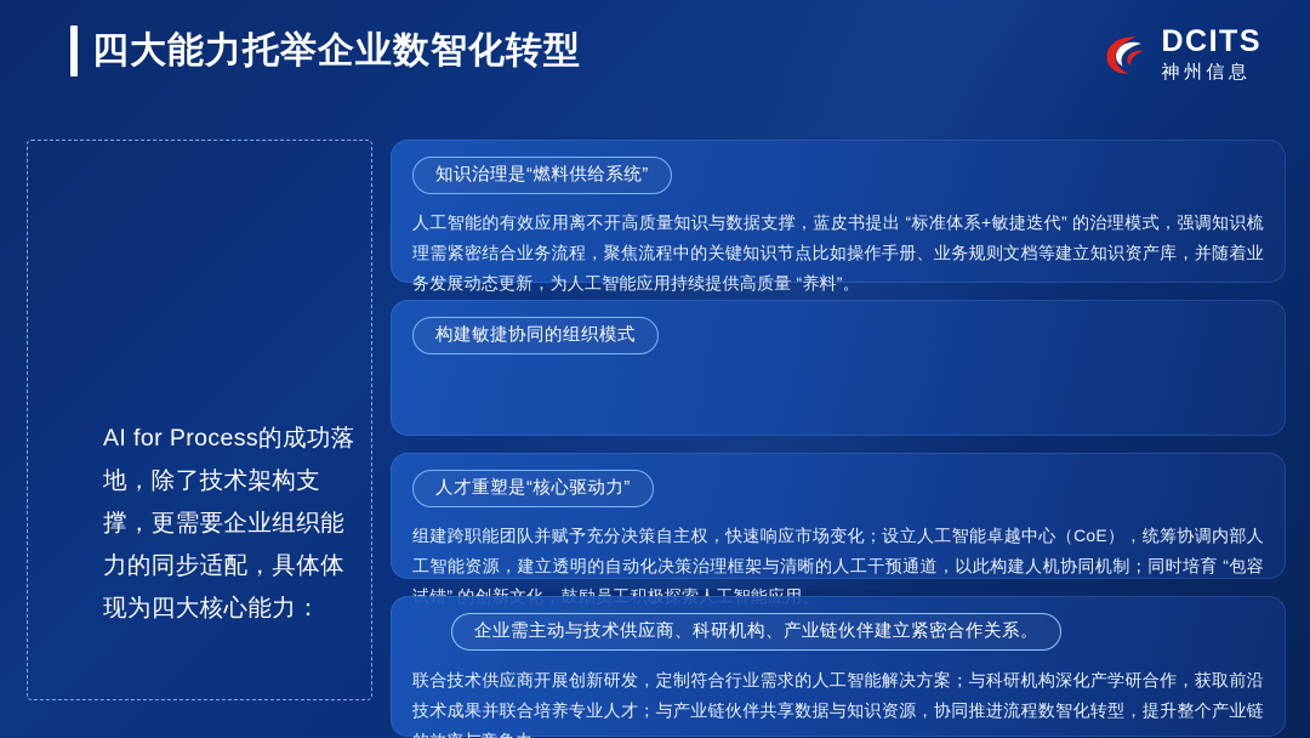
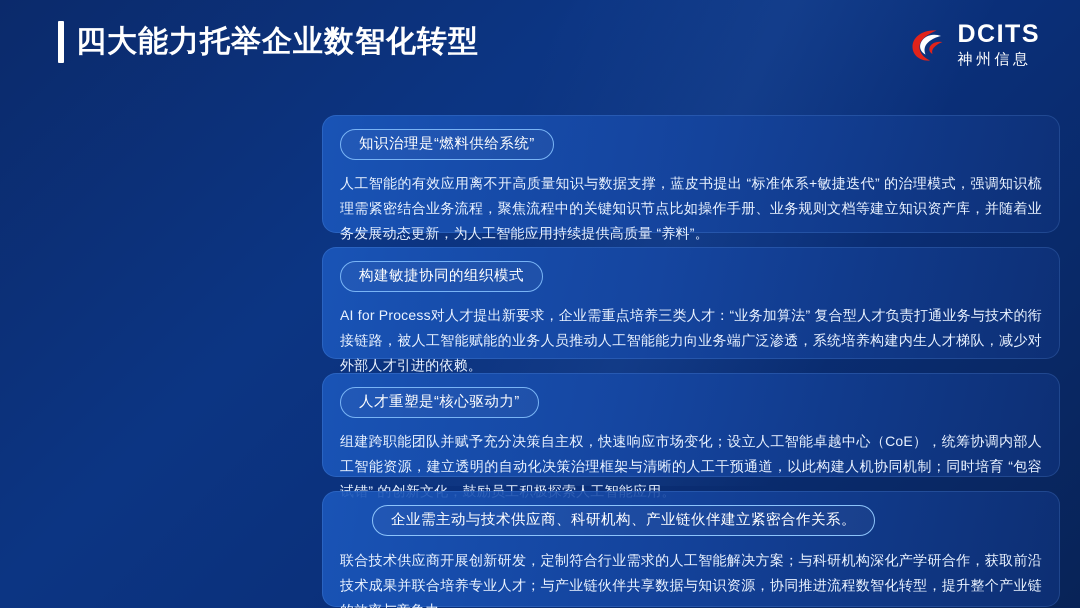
  四大能力托举企业数智化转型
  DCITS
  神州信息
- AI for Process的成功落地，除了技术架构支撑，更需要企业组织能力的同步适配，具体体现为四大核心能力：
  知识治理是“燃料供给系统”
  人工智能的有效应用离不开高质量知识与数据支撑，蓝皮书提出 “标准体系+敏捷迭代” 的治理模式，强调知识梳理需紧密结合业务流程，聚焦流程中的关键知识节点比如操作手册、业务规则文档等建立知识资产库，并随着业务发展动态更新，为人工智能应用持续提供高质量 “养料”。
  构建敏捷协同的组织模式
+ AI for Process对人才提出新要求，企业需重点培养三类人才：“业务加算法” 复合型人才负责打通业务与技术的衔接链路，被人工智能赋能的业务人员推动人工智能能力向业务端广泛渗透，系统培养构建内生人才梯队，减少对外部人才引进的依赖。
  人才重塑是“核心驱动力”
  组建跨职能团队并赋予充分决策自主权，快速响应市场变化；设立人工智能卓越中心（CoE），统筹协调内部人工智能资源，建立透明的自动化决策治理框架与清晰的人工干预通道，以此构建人机协同机制；同时培育 “包容
  企业需主动与技术供应商、科研机构、产业链伙伴建立紧密合作关系。
  联合技术供应商开展创新研发，定制符合行业需求的人工智能解决方案；与科研机构深化产学研合作，获取前沿技术成果并联合培养专业人才；与产业链伙伴共享数据与知识资源，协同推进流程数智化转型，提升整个产业链
